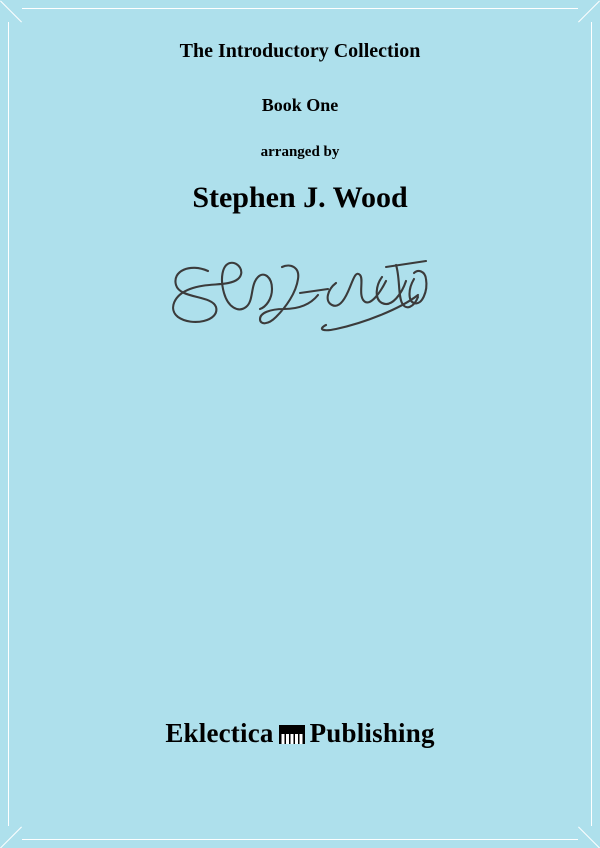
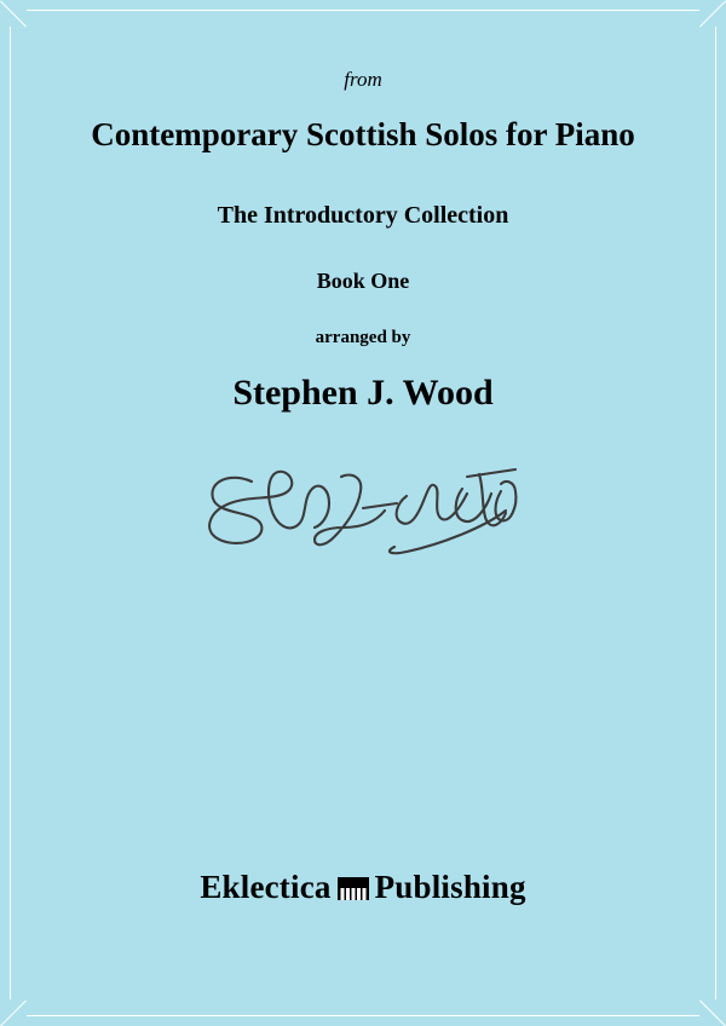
+ from
+ Contemporary Scottish Solos for Piano
  The Introductory Collection
  Book One
  arranged by
  Stephen J. Wood
  Eklectica
  Publishing
